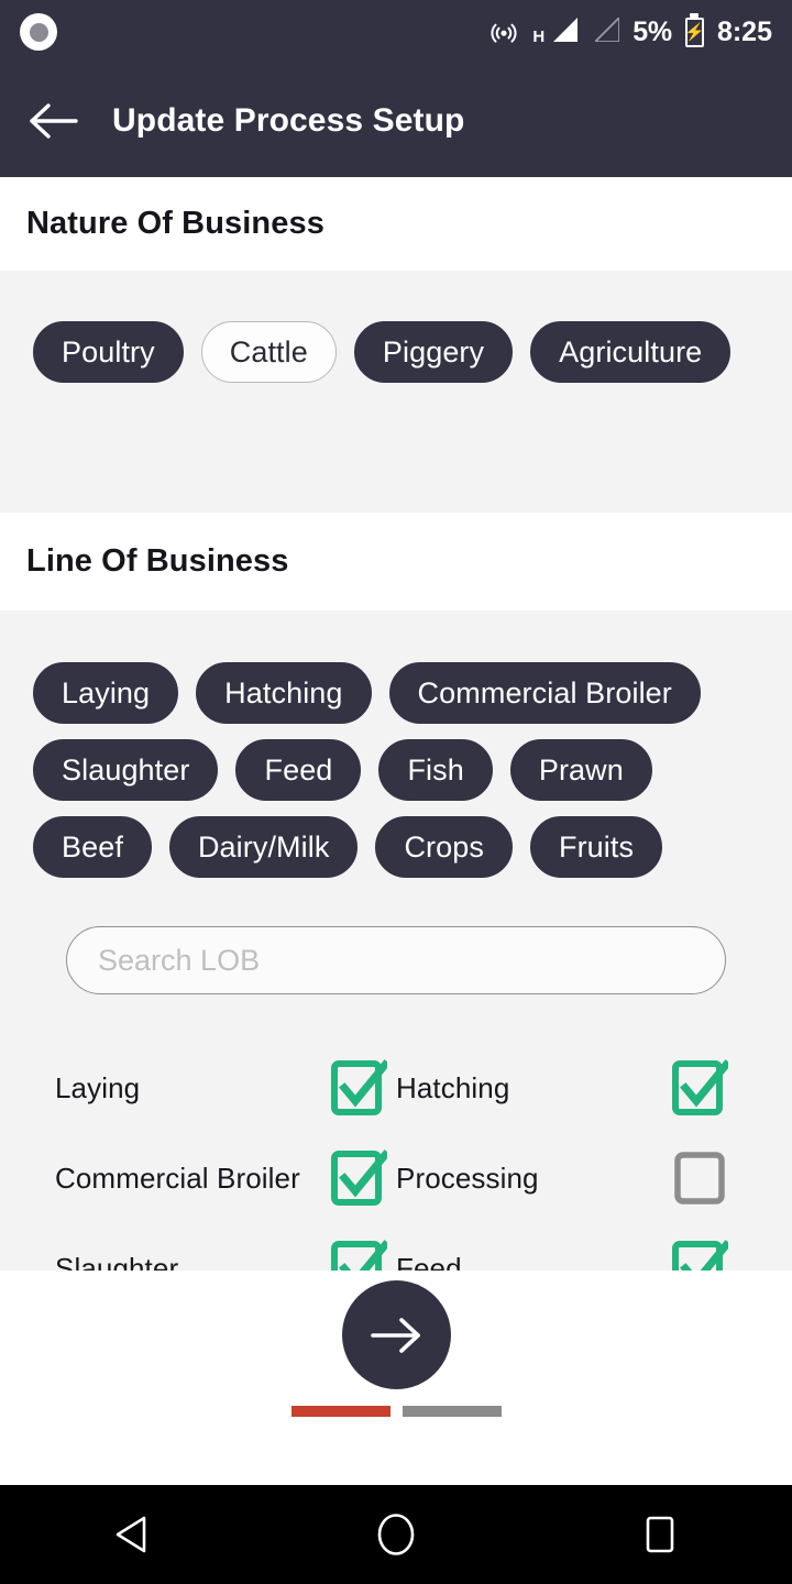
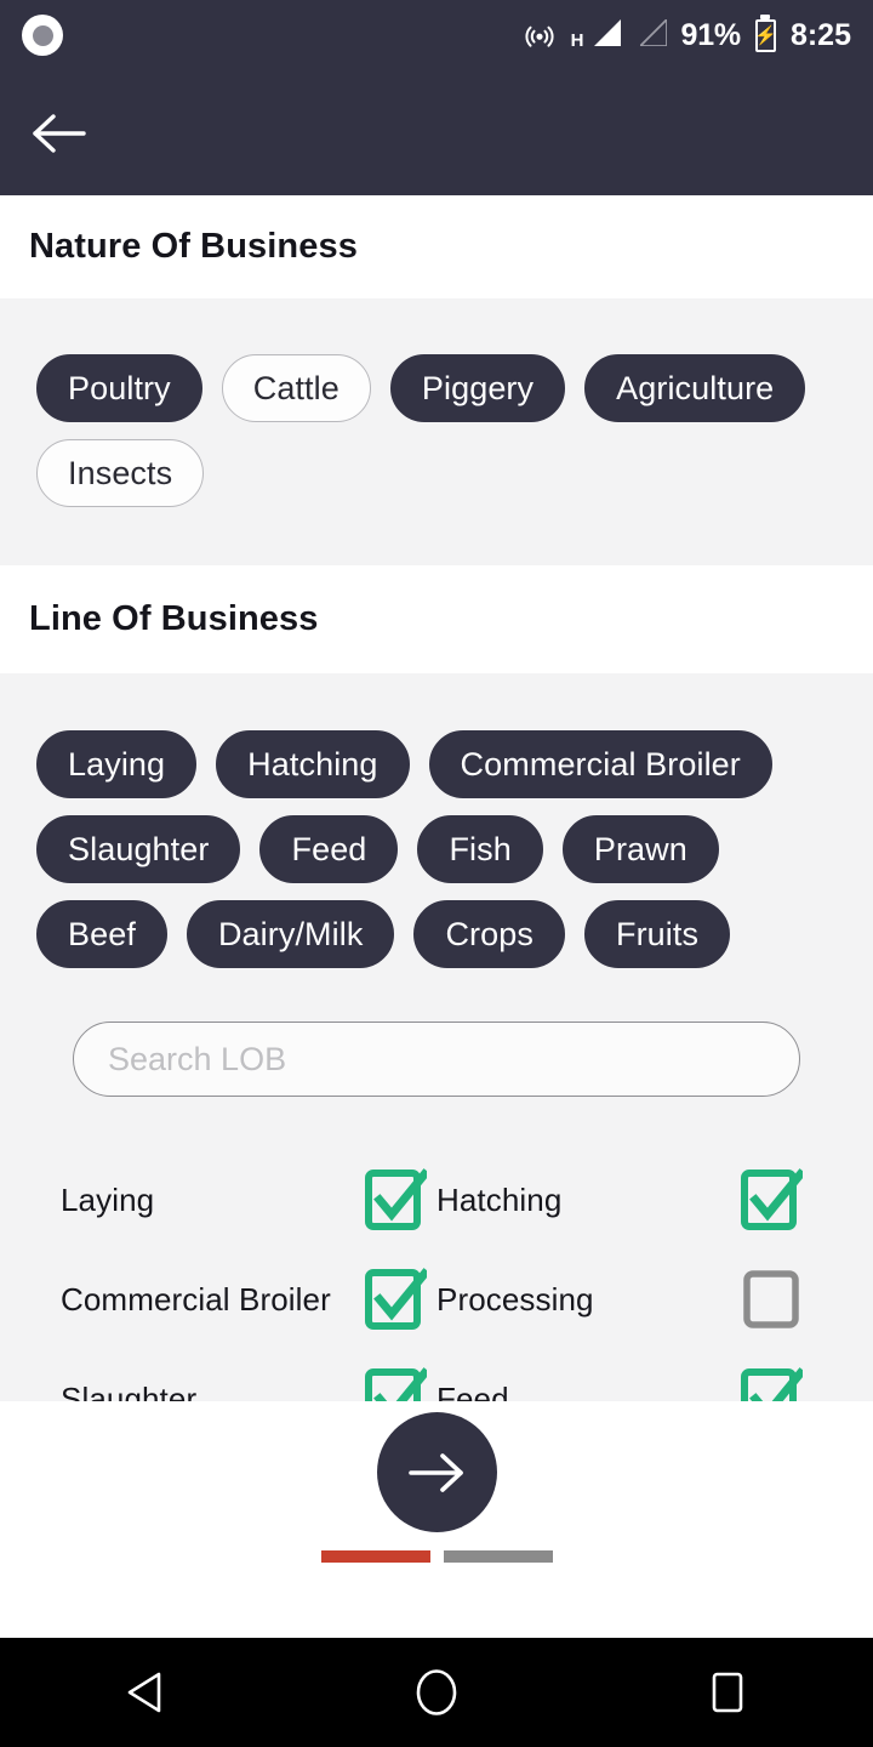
  H
- 5%
+ 91%
  ⚡
  8:25
- Update Process Setup
  Nature Of Business
  Poultry
  Cattle
  Piggery
  Agriculture
+ Insects
  Line Of Business
  Laying
  Hatching
  Commercial Broiler
  Slaughter
  Feed
  Fish
  Prawn
  Beef
  Dairy/Milk
  Crops
  Fruits
  Search LOB
  Laying
  Hatching
  Commercial Broiler
  Processing
  Slaughter
  Feed
